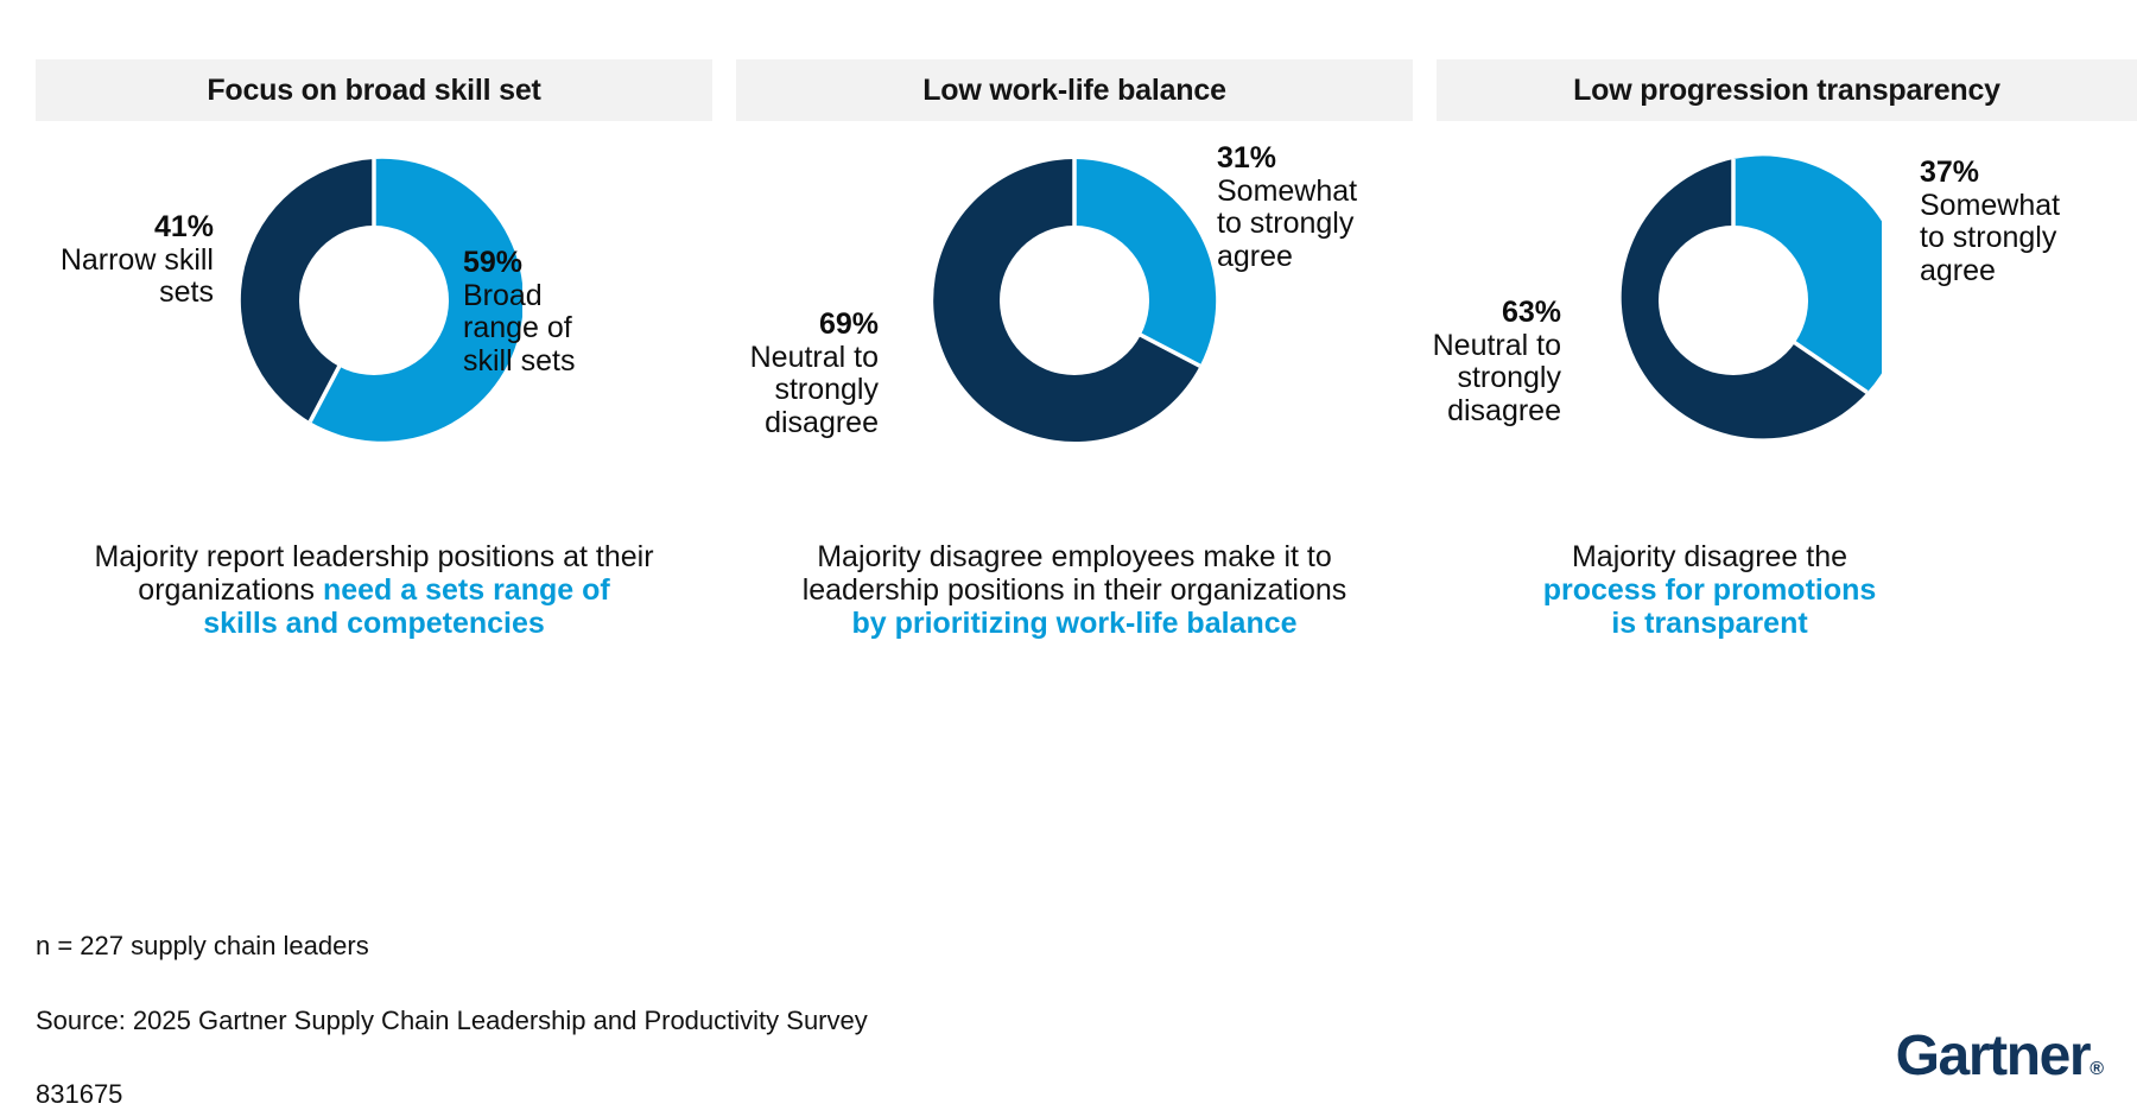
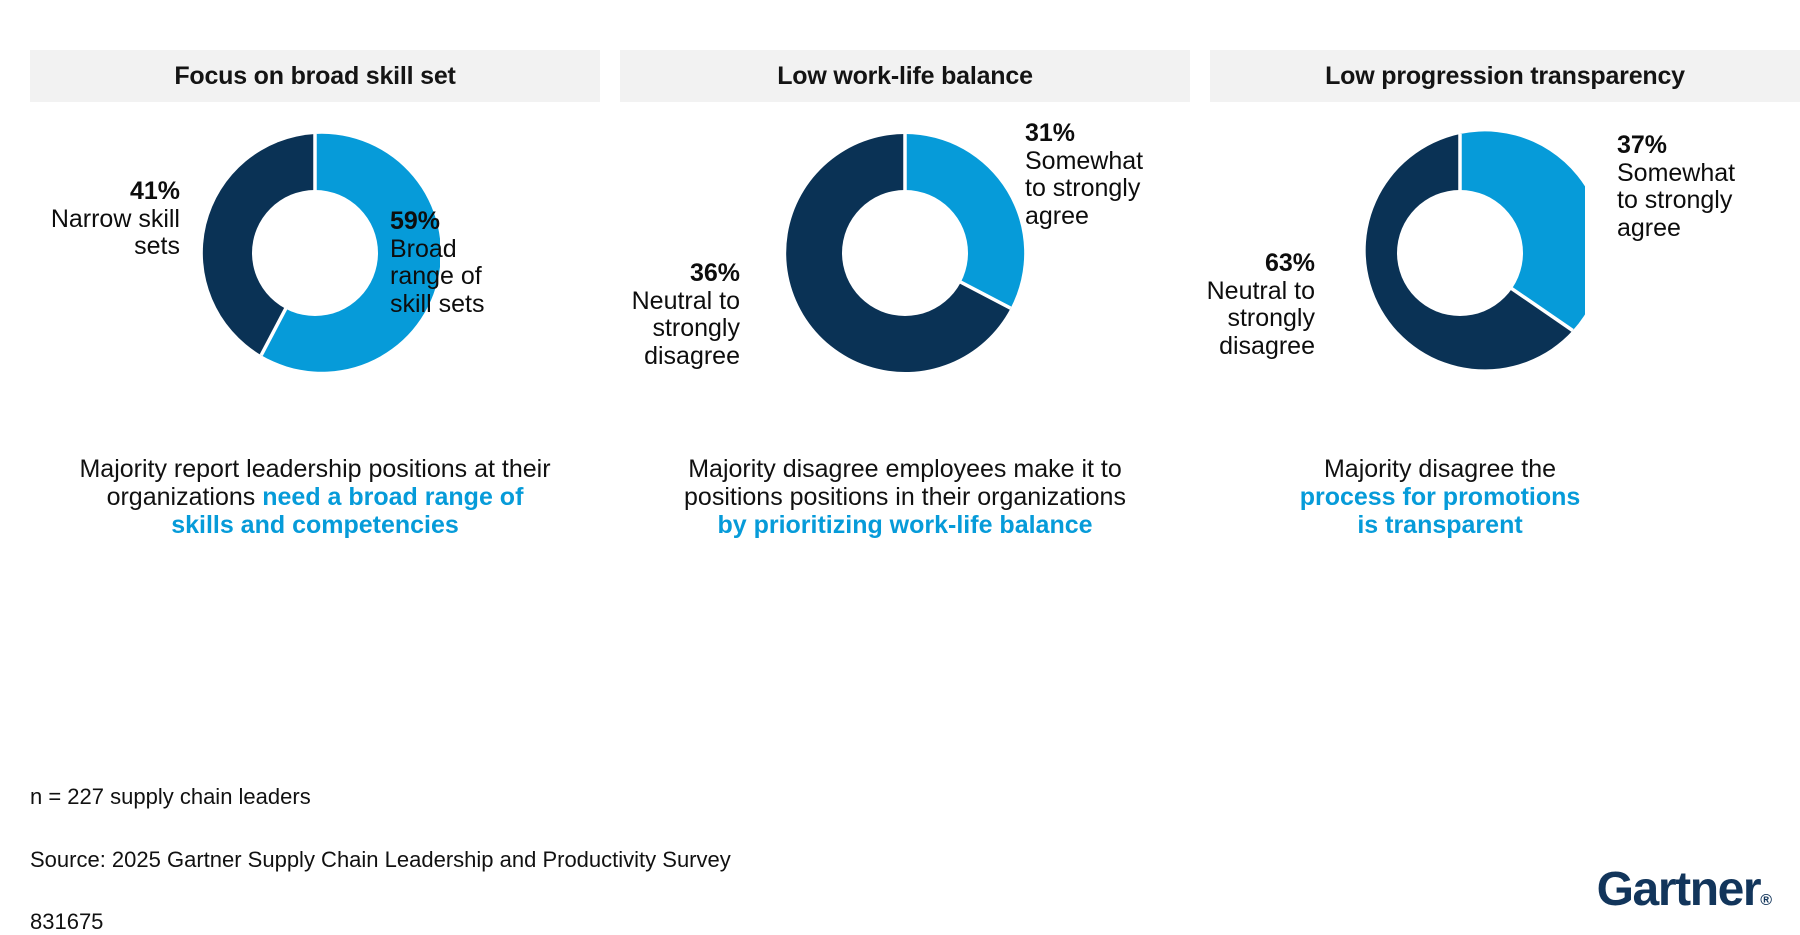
  Focus on broad skill set
  41%
  Narrow skill
  sets
  59%
  Broad
  range of
  skill sets
  Majority report leadership positions at their
- organizations need a sets range of
+ organizations need a broad range of
  skills and competencies
  Low work-life balance
- 69%
+ 36%
  Neutral to
  strongly
  disagree
  31%
  Somewhat
  to strongly
  agree
  Majority disagree employees make it to
- leadership positions in their organizations
+ positions positions in their organizations
  by prioritizing work-life balance
  Low progression transparency
  63%
  Neutral to
  strongly
  disagree
  37%
  Somewhat
  to strongly
  agree
  Majority disagree the
  process for promotions
  is transparent
  n = 227 supply chain leaders
  Source: 2025 Gartner Supply Chain Leadership and Productivity Survey
  831675
  Gartner®
